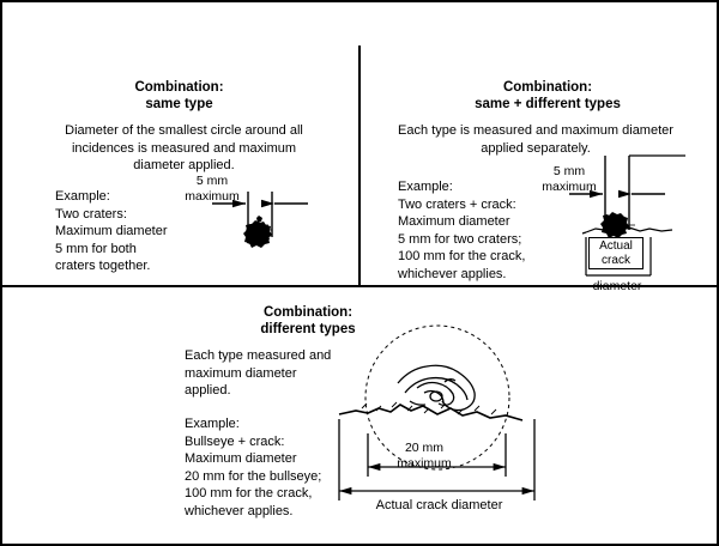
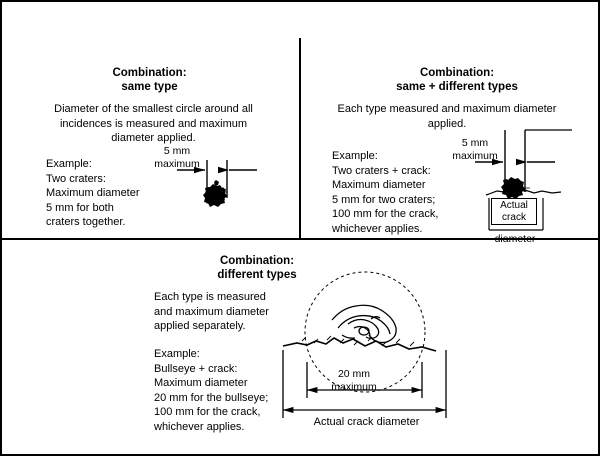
  Combination:
  same type
  Diameter of the smallest circle around all incidences is measured and maximum diameter applied.
  Example:
  Two craters:
  Maximum diameter
  5 mm for both
  craters together.
  5 mm
  maximum
  Combination:
  same + different types
- Each type is measured and maximum diameter applied separately.
+ Each type measured and maximum diameter applied.
  Example:
  Two craters + crack:
  Maximum diameter
  5 mm for two craters;
  100 mm for the crack,
  whichever applies.
  5 mm
  maximum
  Actual
  crack
  diameter
  Combination:
  different types
- Each type measured and maximum diameter applied.
+ Each type is measured and maximum diameter applied separately.
  Example:
  Bullseye + crack:
  Maximum diameter
  20 mm for the bullseye;
  100 mm for the crack,
  whichever applies.
  20 mm
  maximum
  Actual crack diameter
